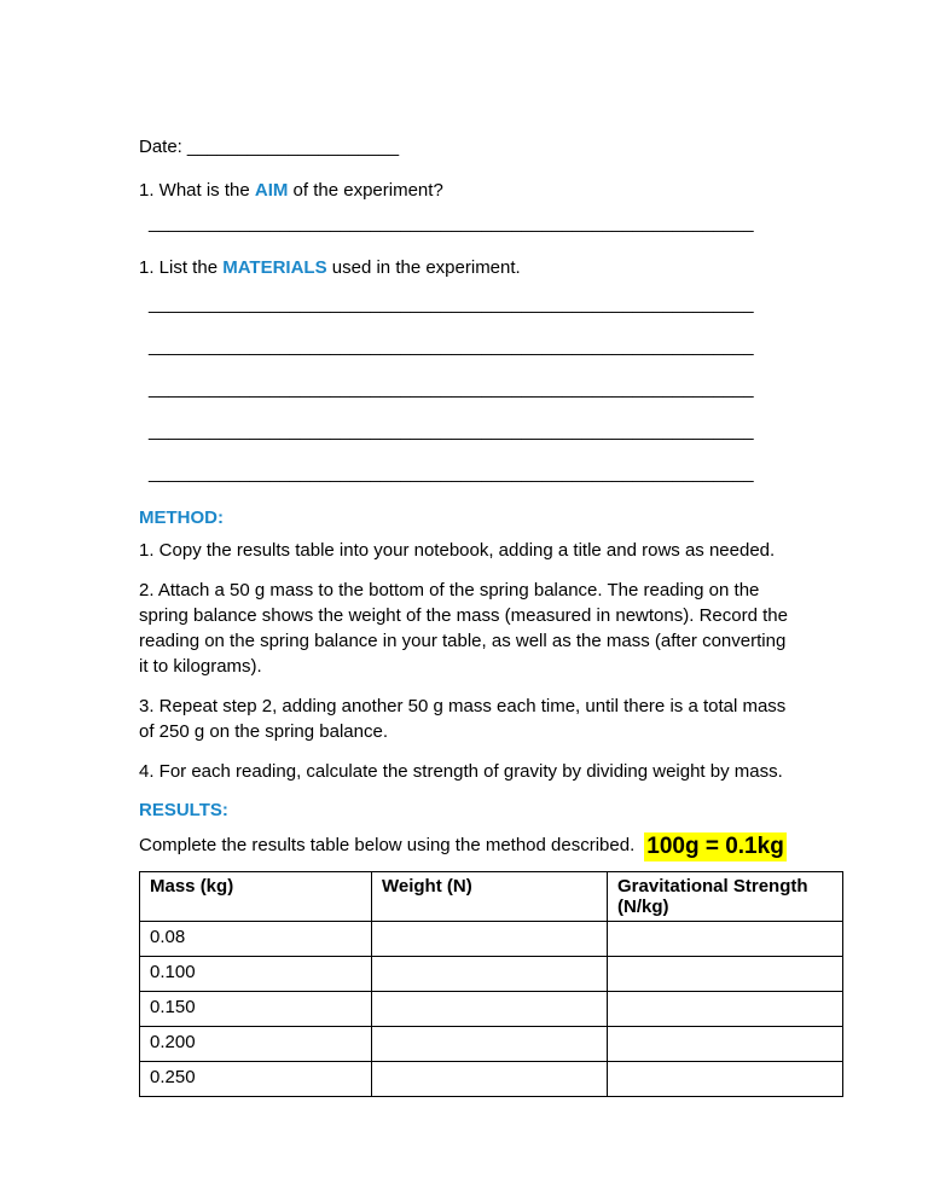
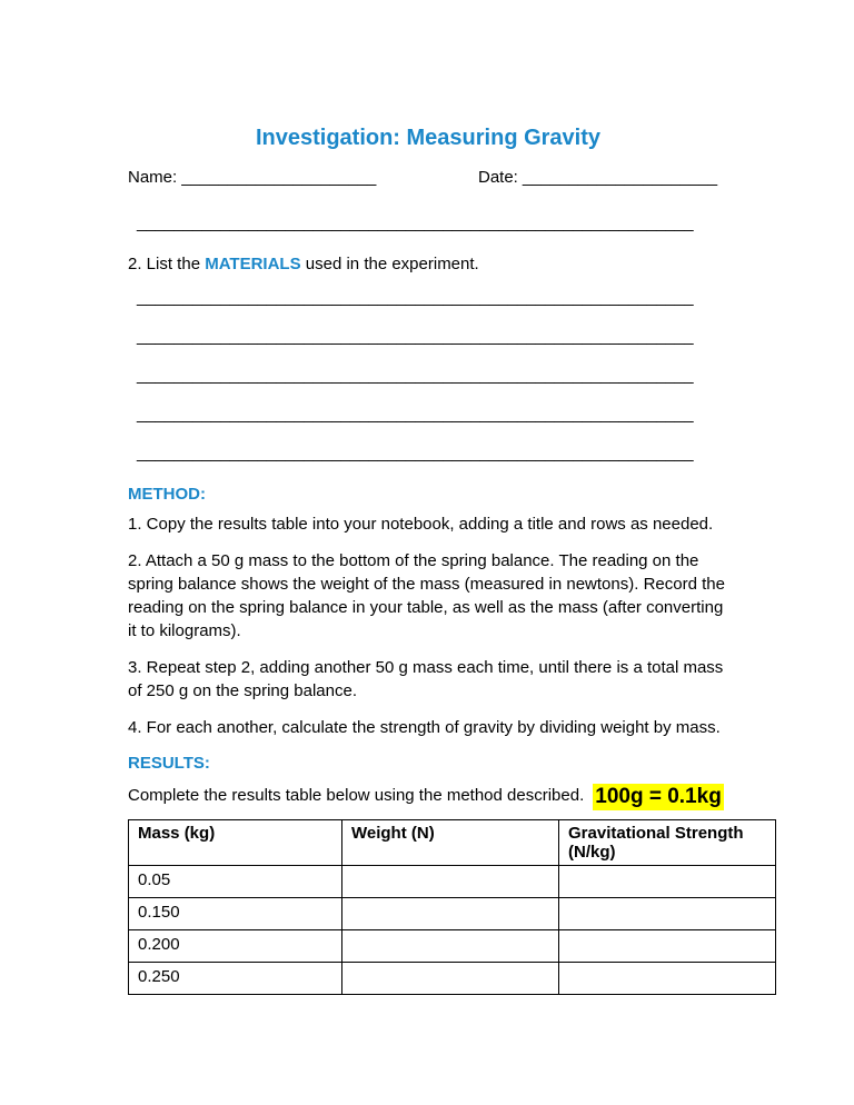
+ Investigation: Measuring Gravity
+ Name: _____________________
  Date: _____________________
- 1. What is the AIM of the experiment?
  ____________________________________________________________
- 1. List the MATERIALS used in the experiment.
+ 2. List the MATERIALS used in the experiment.
  ____________________________________________________________
  ____________________________________________________________
  ____________________________________________________________
  ____________________________________________________________
  ____________________________________________________________
  METHOD:
  1. Copy the results table into your notebook, adding a title and rows as needed.
  2. Attach a 50 g mass to the bottom of the spring balance. The reading on the spring balance shows the weight of the mass (measured in newtons). Record the reading on the spring balance in your table, as well as the mass (after converting it to kilograms).
  3. Repeat step 2, adding another 50 g mass each time, until there is a total mass of 250 g on the spring balance.
- 4. For each reading, calculate the strength of gravity by dividing weight by mass.
+ 4. For each another, calculate the strength of gravity by dividing weight by mass.
  RESULTS:
  Complete the results table below using the method described. 100g = 0.1kg
  Mass (kg)	Weight (N)	Gravitational Strength (N/kg)
- 0.08
+ 0.05
- 0.100
  0.150
  0.200
  0.250
